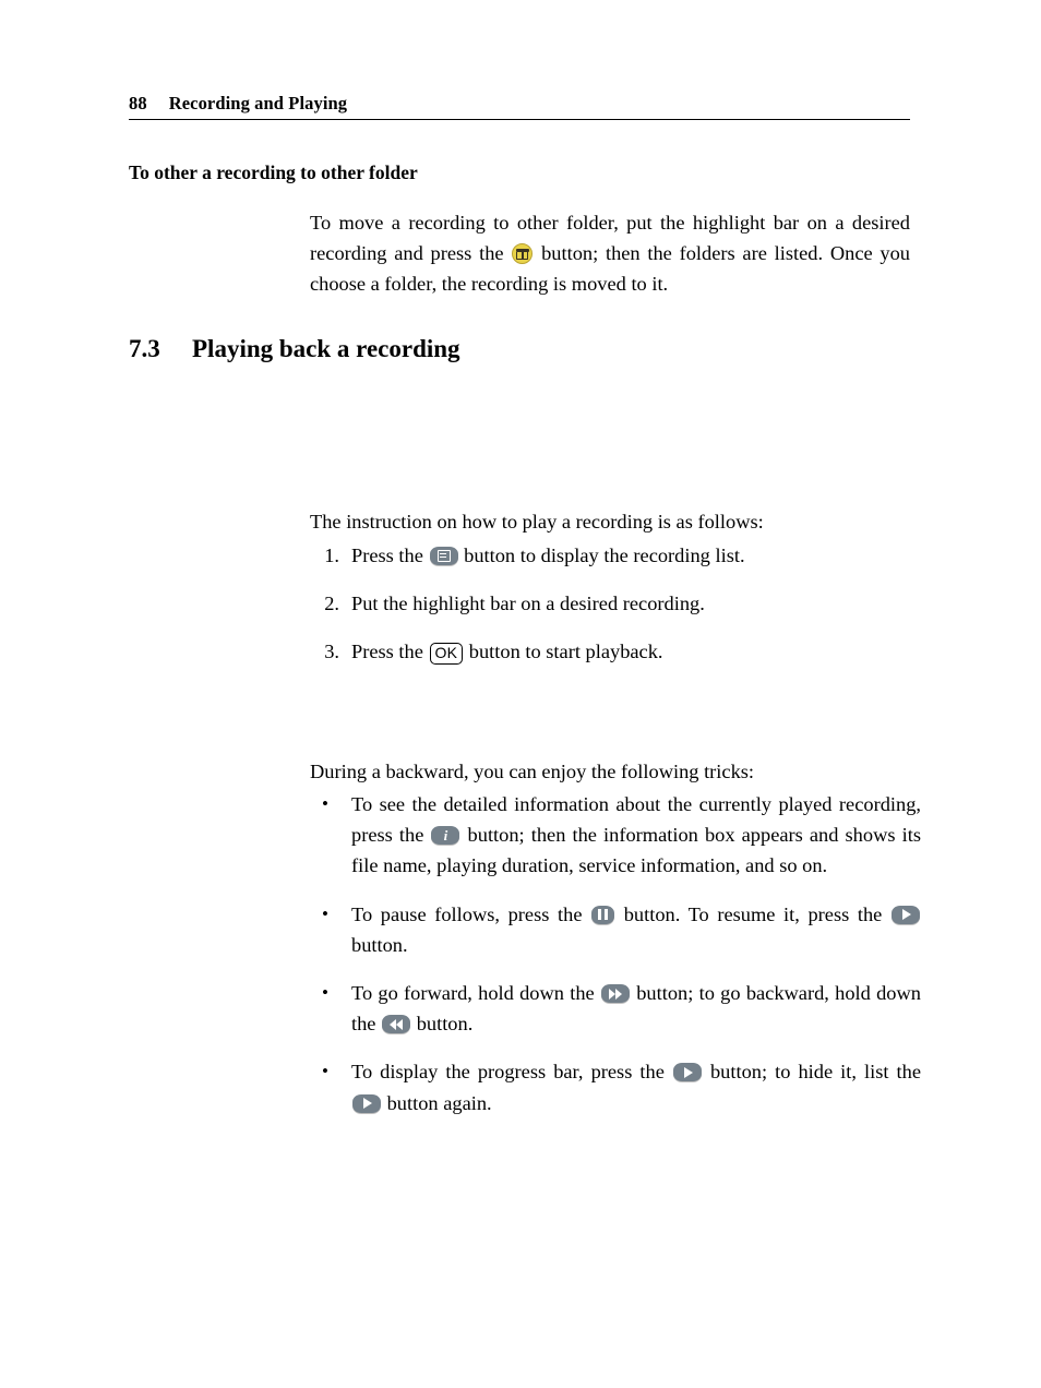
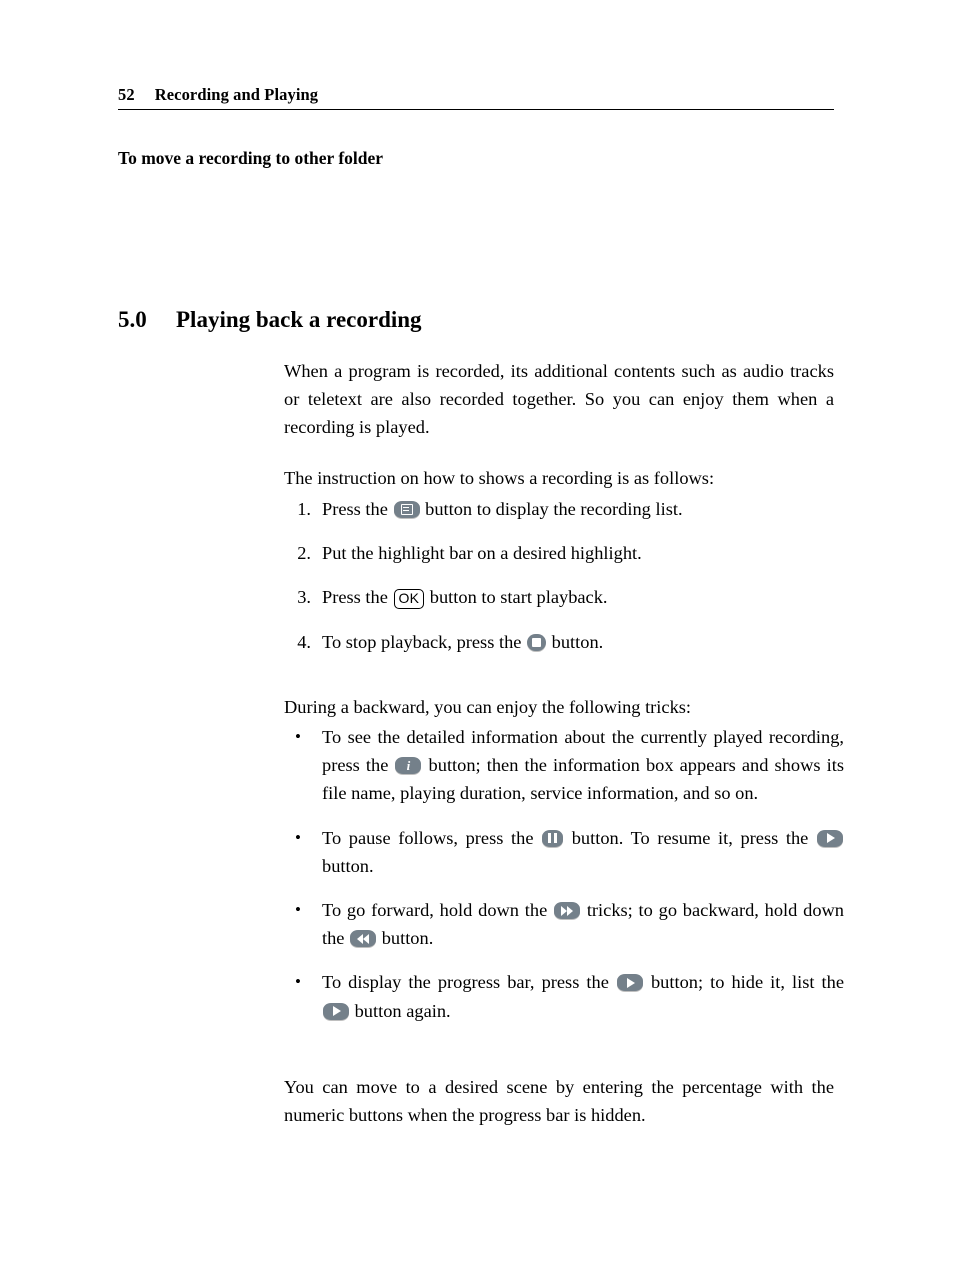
- 88
+ 52
  Recording and Playing
- To other a recording to other folder
+ To move a recording to other folder
- To move a recording to other folder, put the highlight bar on a desired recording and press the button; then the folders are listed. Once you choose a folder, the recording is moved to it.
- 7.3
+ 5.0
  Playing back a recording
+ When a program is recorded, its additional contents such as audio tracks or teletext are also recorded together. So you can enjoy them when a recording is played.
- The instruction on how to play a recording is as follows:
+ The instruction on how to shows a recording is as follows:
  1.
  Press the button to display the recording list.
  2.
- Put the highlight bar on a desired recording.
+ Put the highlight bar on a desired highlight.
  3.
  Press the OK button to start playback.
+ 4.
+ To stop playback, press the button.
  During a backward, you can enjoy the following tricks:
  •
  To see the detailed information about the currently played recording, press the
  i
  button; then the information box appears and shows its file name, playing duration, service information, and so on.
  •
  To pause follows, press the button. To resume it, press the button.
  •
- To go forward, hold down the button; to go backward, hold down the button.
+ To go forward, hold down the tricks; to go backward, hold down the button.
  •
  To display the progress bar, press the button; to hide it, list the button again.
+ You can move to a desired scene by entering the percentage with the numeric buttons when the progress bar is hidden.
